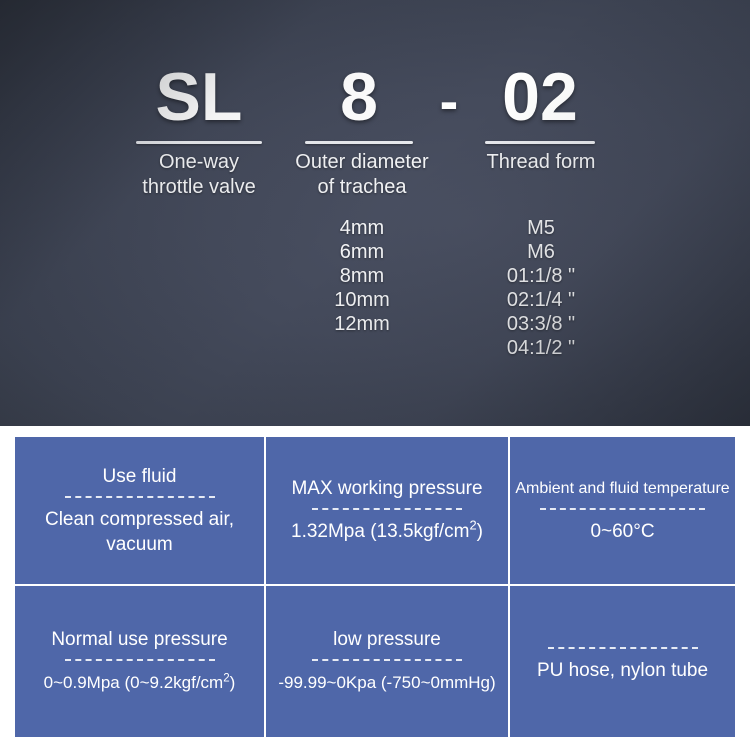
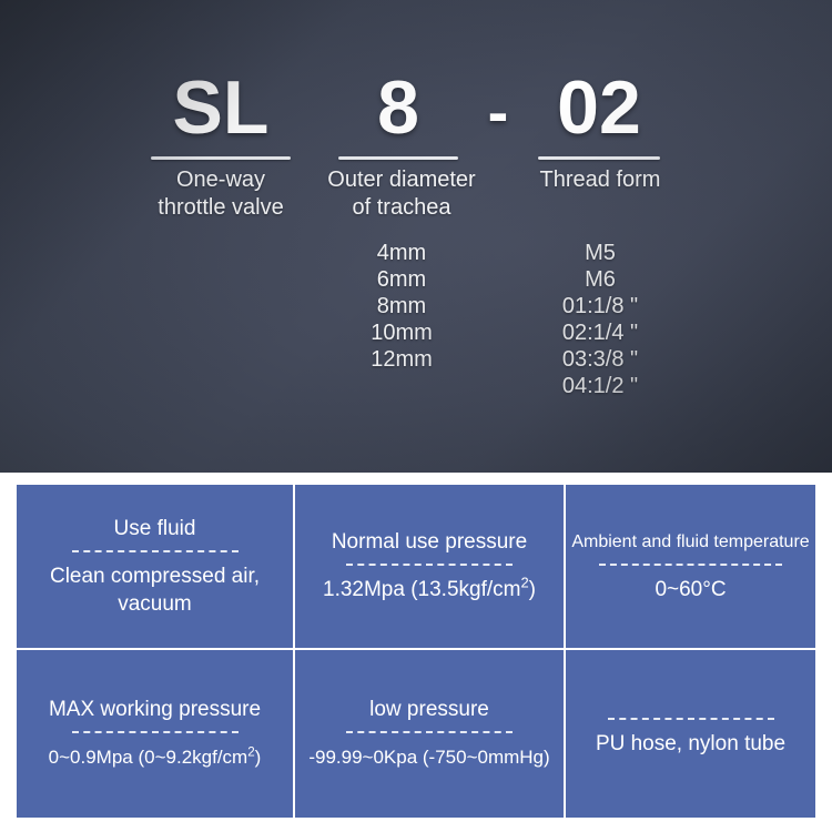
  Use fluid
  Clean compressed air,
  vacuum
- MAX working pressure
+ Normal use pressure
  1.32Mpa (13.5kgf/cm2)
  Ambient and fluid temperature
  0~60°C
- Normal use pressure
+ MAX working pressure
  0~0.9Mpa (0~9.2kgf/cm2)
  low pressure
  -99.99~0Kpa (-750~0mmHg)
  PU hose, nylon tube
